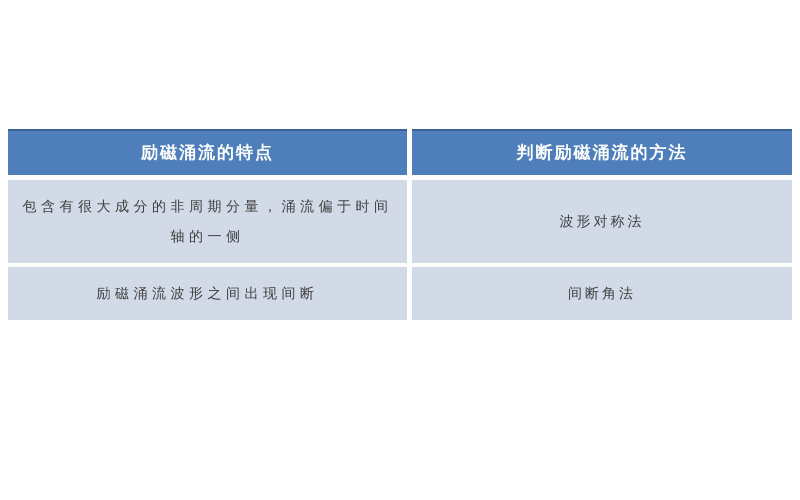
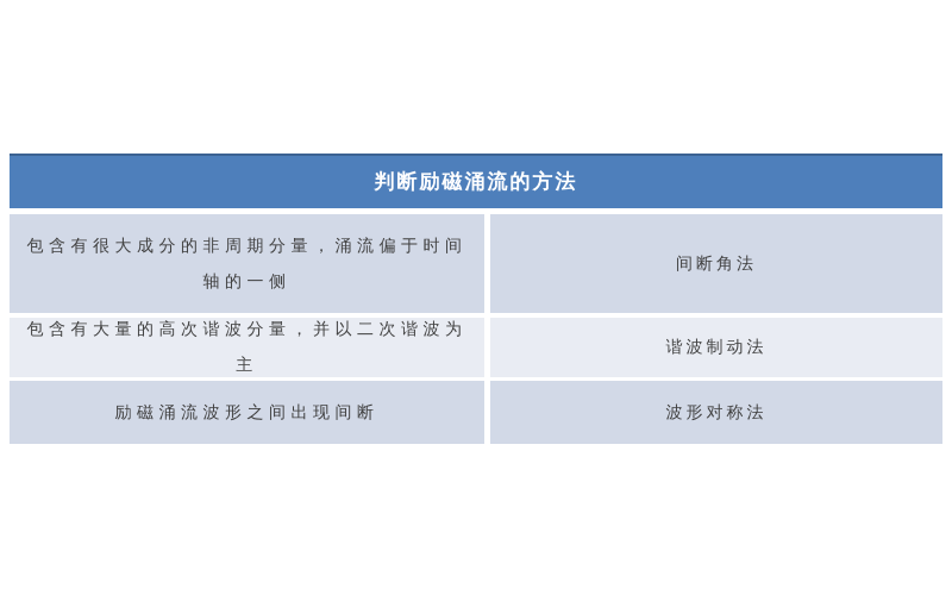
- 励磁涌流的特点
  判断励磁涌流的方法
  包含有很大成分的非周期分量，涌流偏于时间轴的一侧
- 波形对称法
+ 间断角法
+ 包含有大量的高次谐波分量，并以二次谐波为主
+ 谐波制动法
  励磁涌流波形之间出现间断
- 间断角法
+ 波形对称法
